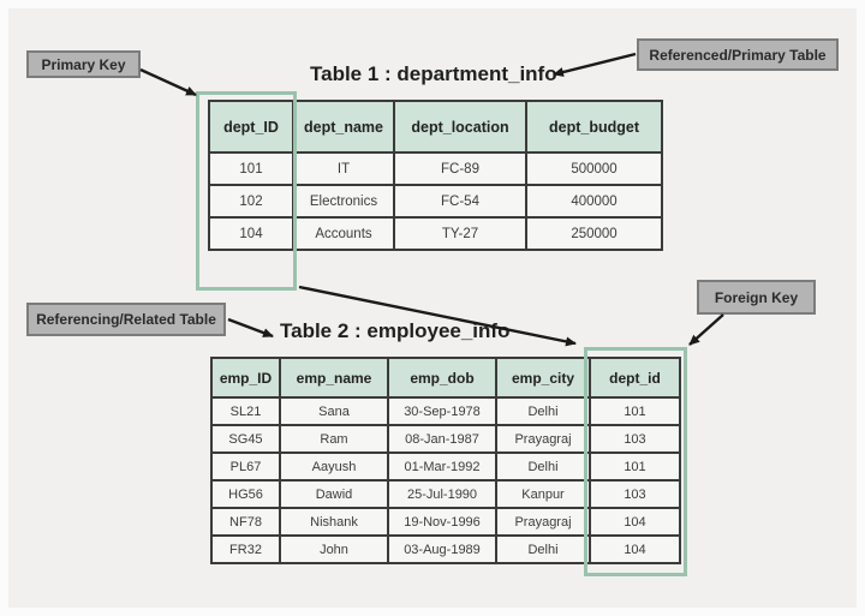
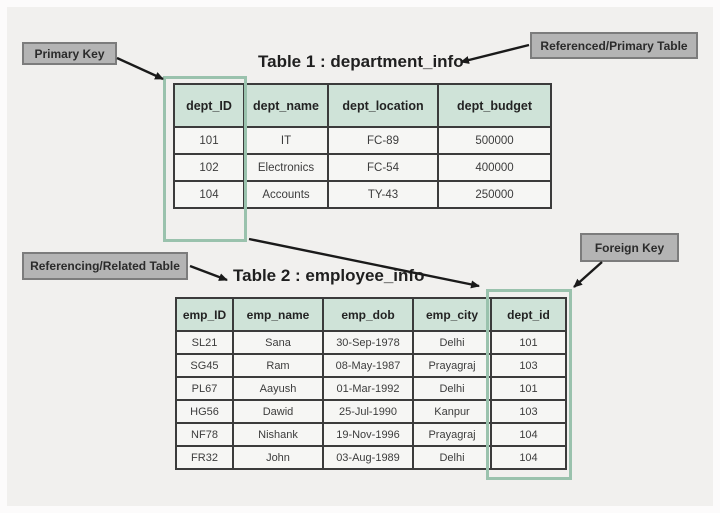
  Primary Key
  Referenced/Primary Table
  Referencing/Related Table
  Foreign Key
  Table 1 : department_info
  Table 2 : employee_info
  dept_ID	dept_name	dept_location	dept_budget
  101	IT	FC-89	500000
  102	Electronics	FC-54	400000
- 104	Accounts	TY-27	250000
+ 104	Accounts	TY-43	250000
  emp_ID	emp_name	emp_dob	emp_city	dept_id
  SL21	Sana	30-Sep-1978	Delhi	101
- SG45	Ram	08-Jan-1987	Prayagraj	103
+ SG45	Ram	08-May-1987	Prayagraj	103
  PL67	Aayush	01-Mar-1992	Delhi	101
  HG56	Dawid	25-Jul-1990	Kanpur	103
  NF78	Nishank	19-Nov-1996	Prayagraj	104
  FR32	John	03-Aug-1989	Delhi	104
